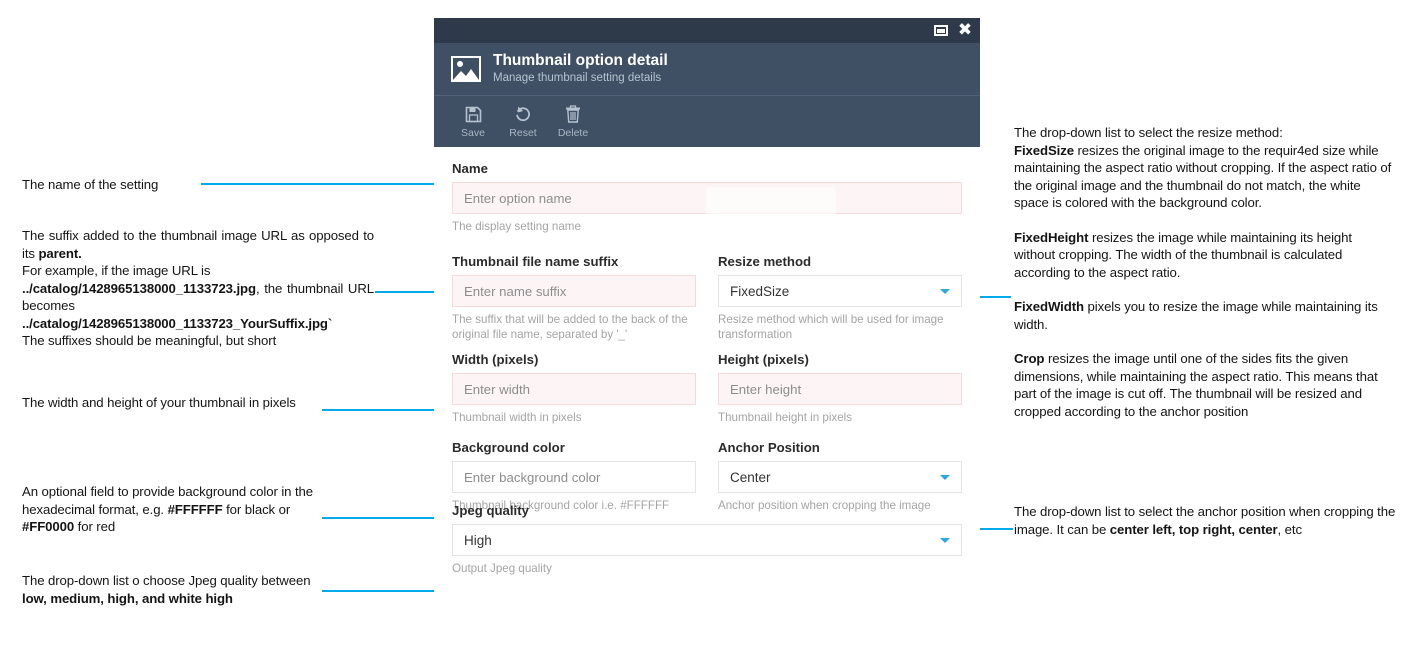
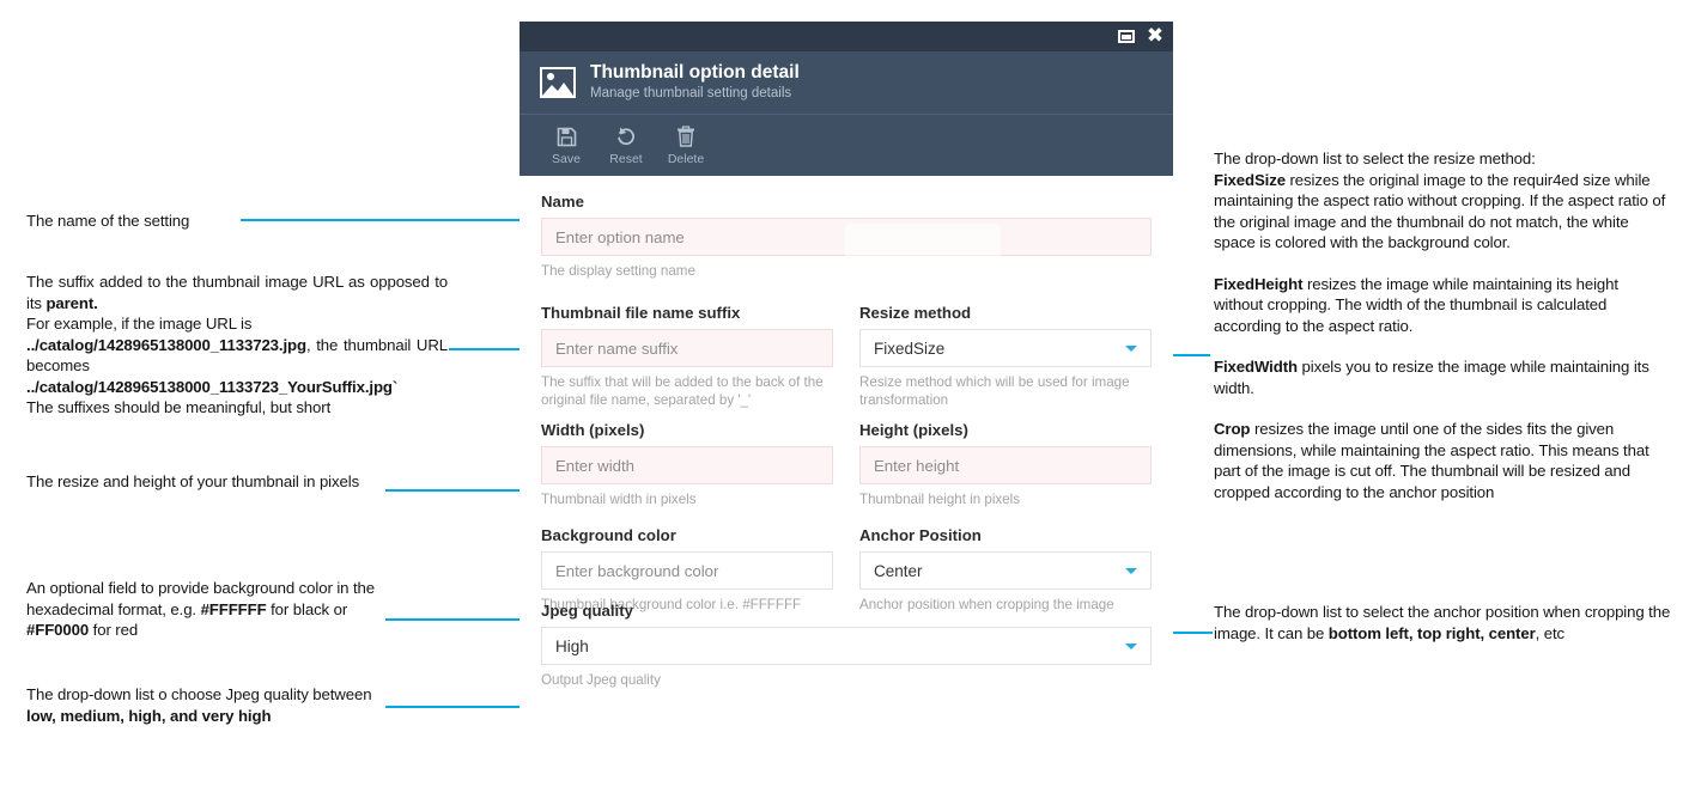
  The name of the setting
  The suffix added to the thumbnail image URL as opposed to its parent.
  For example, if the image URL is
  ../catalog/1428965138000_1133723.jpg, the thumbnail URL becomes
  ../catalog/1428965138000_1133723_YourSuffix.jpg`
  The suffixes should be meaningful, but short
- The width and height of your thumbnail in pixels
+ The resize and height of your thumbnail in pixels
  An optional field to provide background color in the hexadecimal format, e.g. #FFFFFF for black or #FF0000 for red
- The drop-down list o choose Jpeg quality between low, medium, high, and white high
+ The drop-down list o choose Jpeg quality between low, medium, high, and very high
  The drop-down list to select the resize method:
  FixedSize resizes the original image to the requir4ed size while maintaining the aspect ratio without cropping. If the aspect ratio of the original image and the thumbnail do not match, the white space is colored with the background color. FixedHeight resizes the image while maintaining its height without cropping. The width of the thumbnail is calculated according to the aspect ratio. FixedWidth pixels you to resize the image while maintaining its width. Crop resizes the image until one of the sides fits the given dimensions, while maintaining the aspect ratio. This means that part of the image is cut off. The thumbnail will be resized and cropped according to the anchor position
- The drop-down list to select the anchor position when cropping the image. It can be center left, top right, center, etc
+ The drop-down list to select the anchor position when cropping the image. It can be bottom left, top right, center, etc
  ✖
  Thumbnail option detail
  Manage thumbnail setting details
  Save
  Reset
  Delete
  Name
  Enter option name
  The display setting name
  Thumbnail file name suffix
  Enter name suffix
  The suffix that will be added to the back of the original file name, separated by '_'
  Resize method
  FixedSize
  Resize method which will be used for image transformation
  Width (pixels)
  Enter width
  Thumbnail width in pixels
  Height (pixels)
  Enter height
  Thumbnail height in pixels
  Background color
  Enter background color
  Thumbnail background color i.e. #FFFFFF
  Anchor Position
  Center
  Anchor position when cropping the image
  Jpeg quality
  High
  Output Jpeg quality
